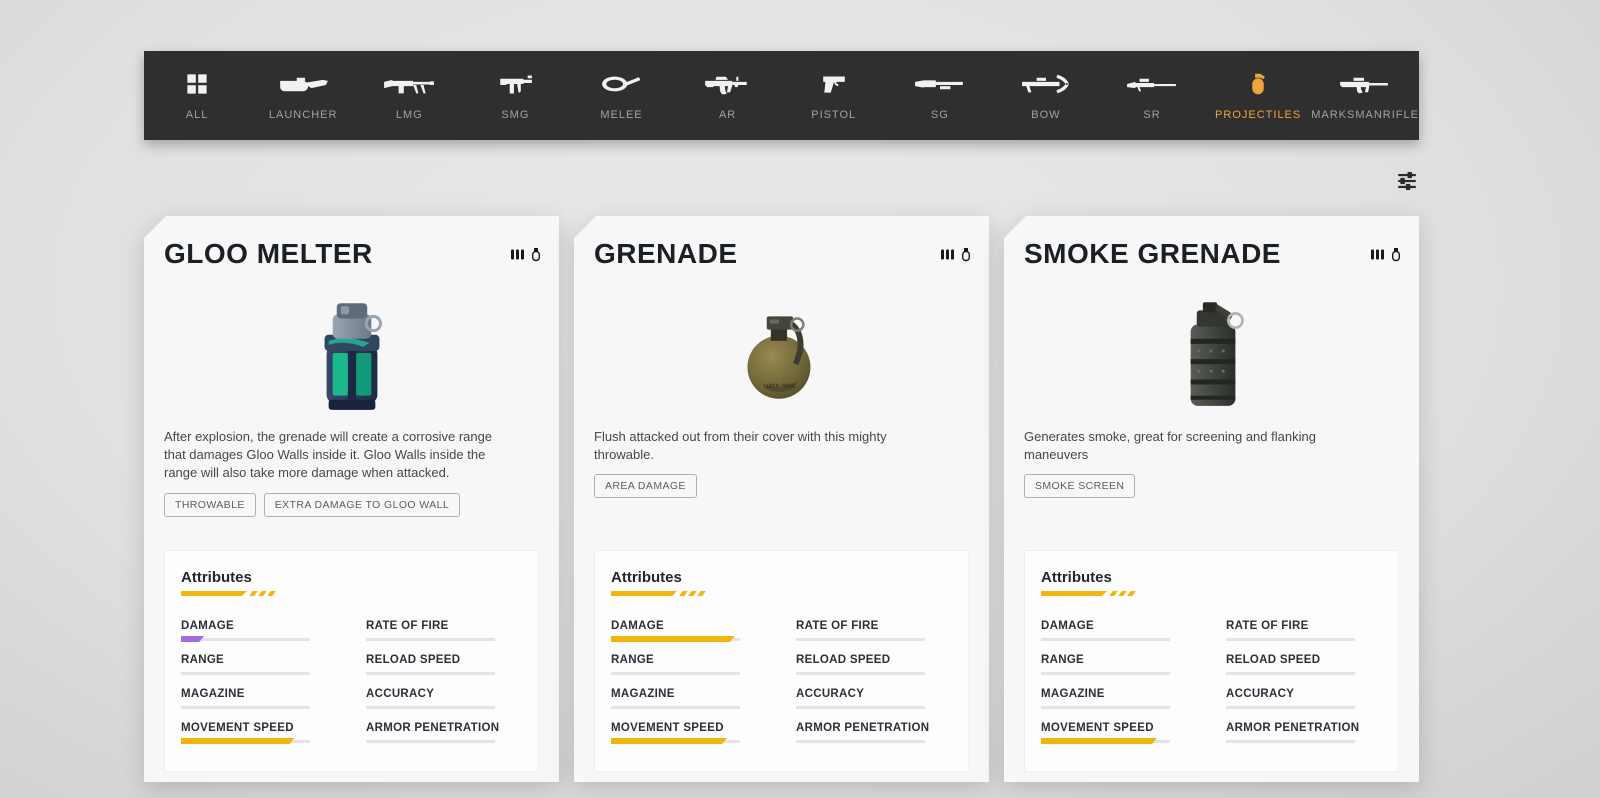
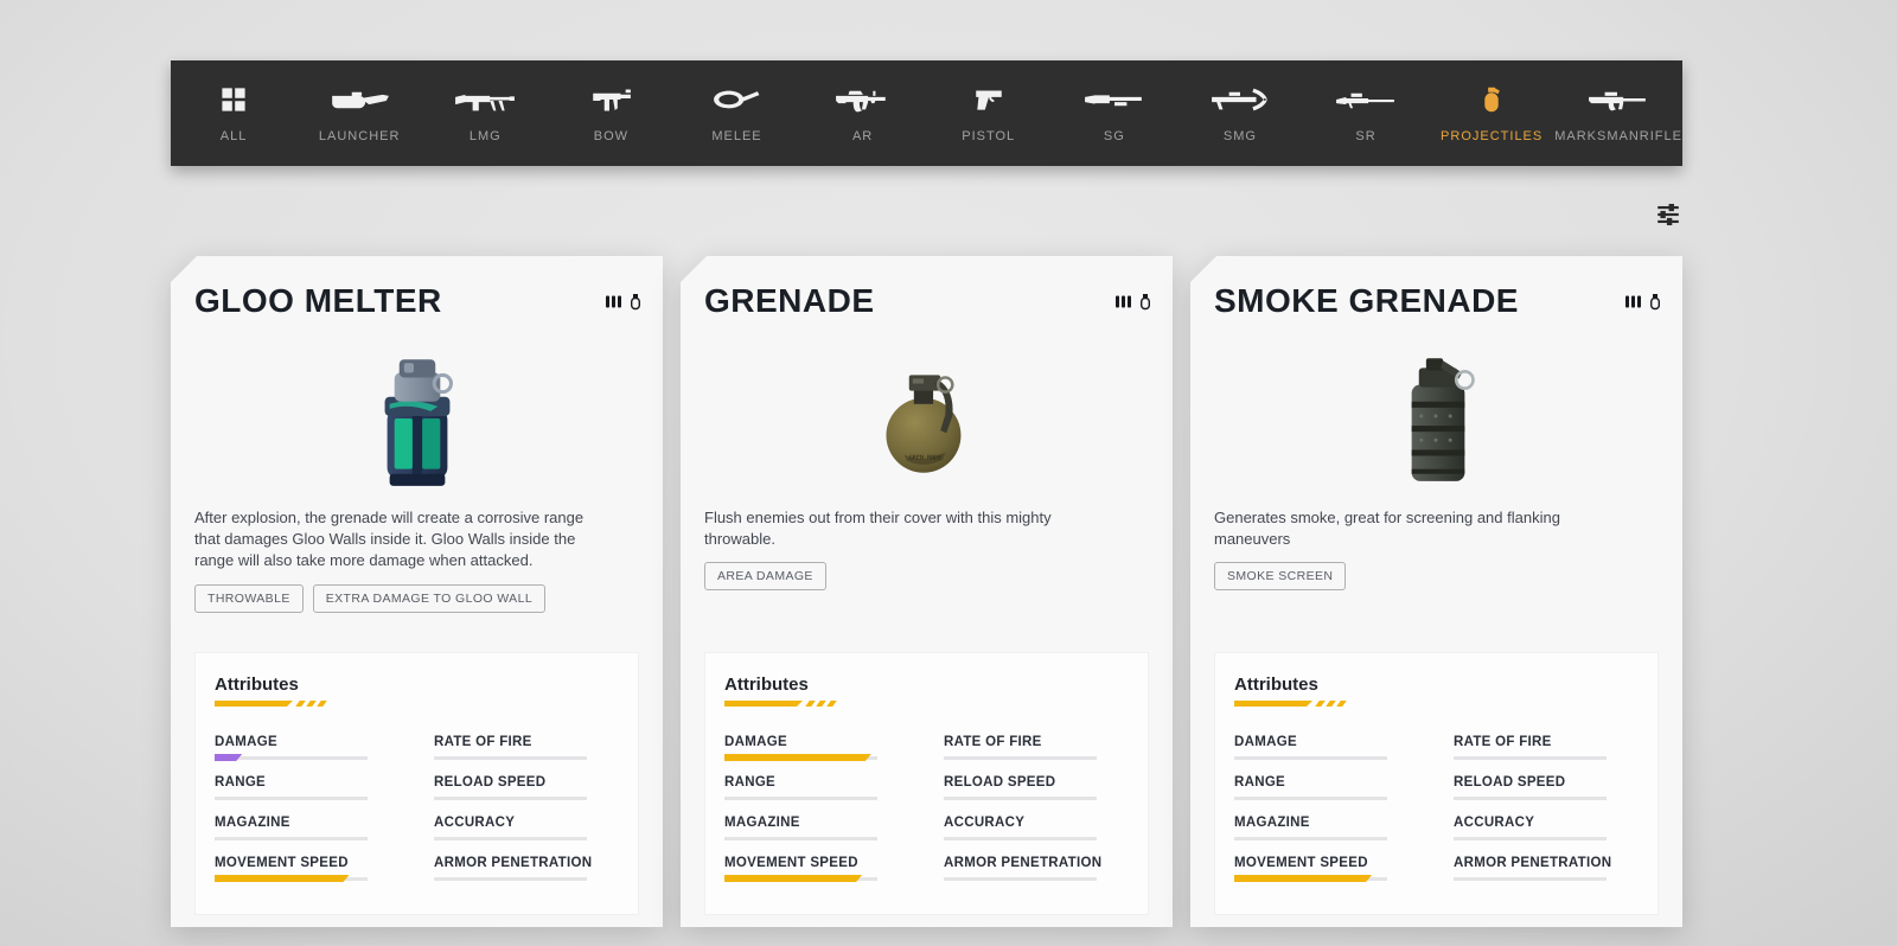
  ALL
  LAUNCHER
  LMG
- SMG
+ BOW
  MELEE
  AR
  PISTOL
  SG
- BOW
+ SMG
  SR
  PROJECTILES
  MARKSMANRIFLE
  GLOO MELTER
  After explosion, the grenade will create a corrosive range that damages Gloo Walls inside it. Gloo Walls inside the range will also take more damage when attacked.
  THROWABLE
  EXTRA DAMAGE TO GLOO WALL
  Attributes
  DAMAGE
  RANGE
  MAGAZINE
  MOVEMENT SPEED
  RATE OF FIRE
  RELOAD SPEED
  ACCURACY
  ARMOR PENETRATION
  GRENADE
- Flush attacked out from their cover with this mighty throwable.
+ Flush enemies out from their cover with this mighty throwable.
  AREA DAMAGE
  Attributes
  DAMAGE
  RANGE
  MAGAZINE
  MOVEMENT SPEED
  RATE OF FIRE
  RELOAD SPEED
  ACCURACY
  ARMOR PENETRATION
  SMOKE GRENADE
  Generates smoke, great for screening and flanking maneuvers
  SMOKE SCREEN
  Attributes
  DAMAGE
  RANGE
  MAGAZINE
  MOVEMENT SPEED
  RATE OF FIRE
  RELOAD SPEED
  ACCURACY
  ARMOR PENETRATION
